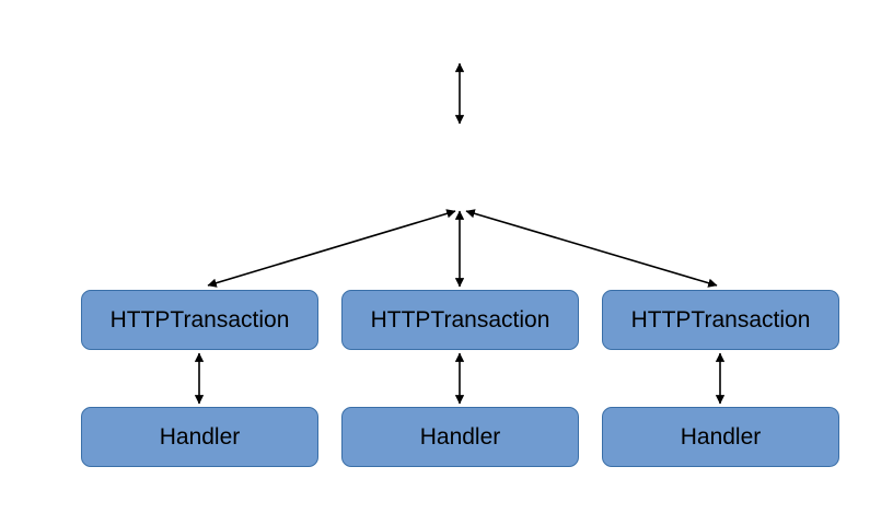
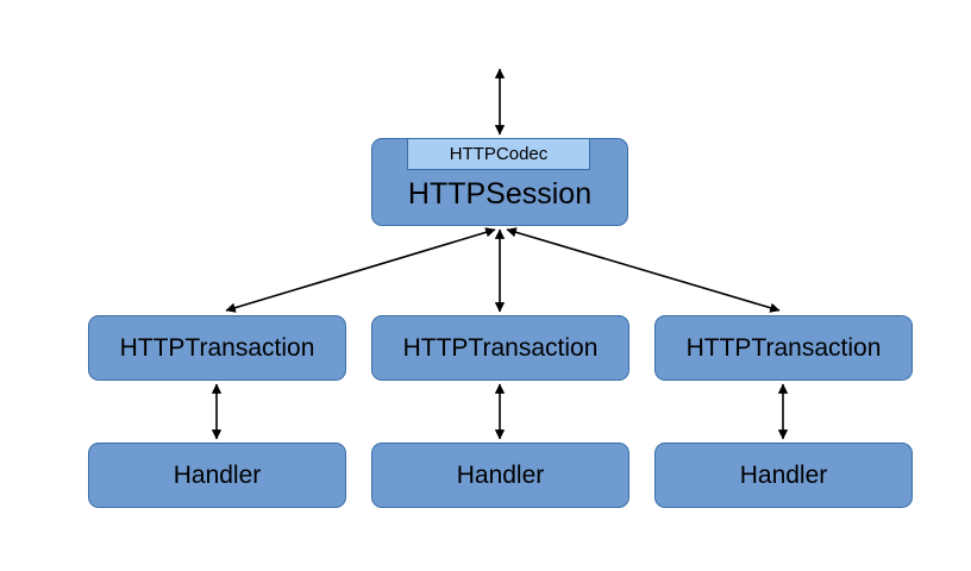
+ HTTPCodec
+ HTTPSession
  HTTPTransaction
  HTTPTransaction
  HTTPTransaction
  Handler
  Handler
  Handler
